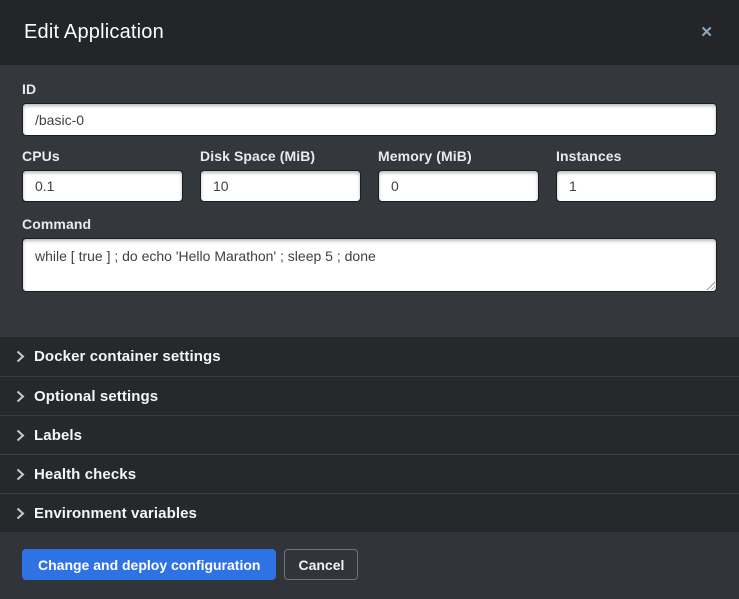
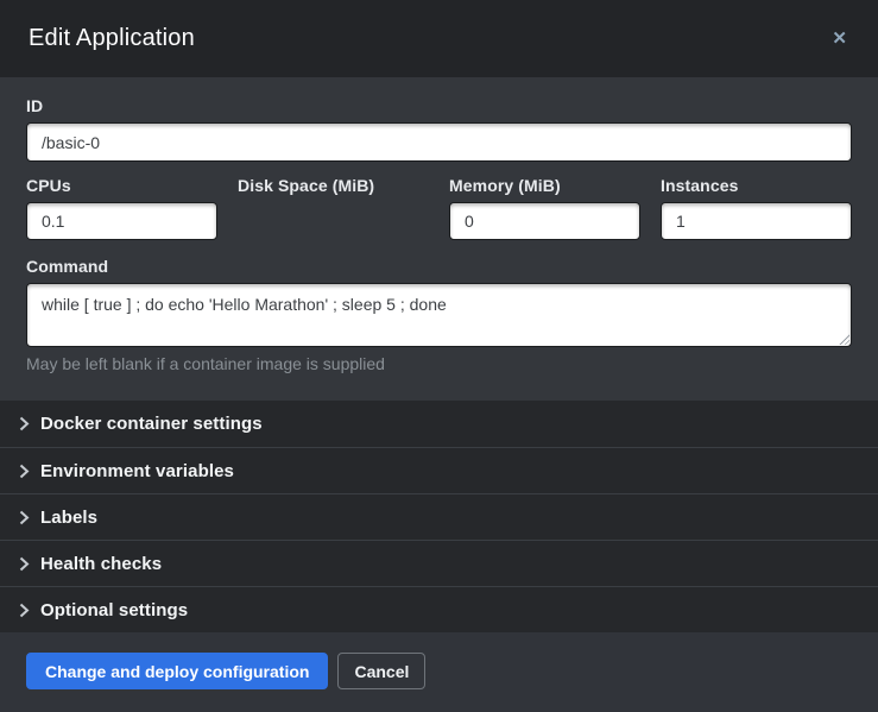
  Edit Application
  ✕
  ID
  /basic-0
  CPUs
  0.1
  Disk Space (MiB)
- 10
  Memory (MiB)
  0
  Instances
  1
  Command
  while [ true ] ; do echo 'Hello Marathon' ; sleep 5 ; done
+ May be left blank if a container image is supplied
  Docker container settings
- Optional settings
+ Environment variables
  Labels
  Health checks
- Environment variables
+ Optional settings
  Change and deploy configuration
  Cancel
